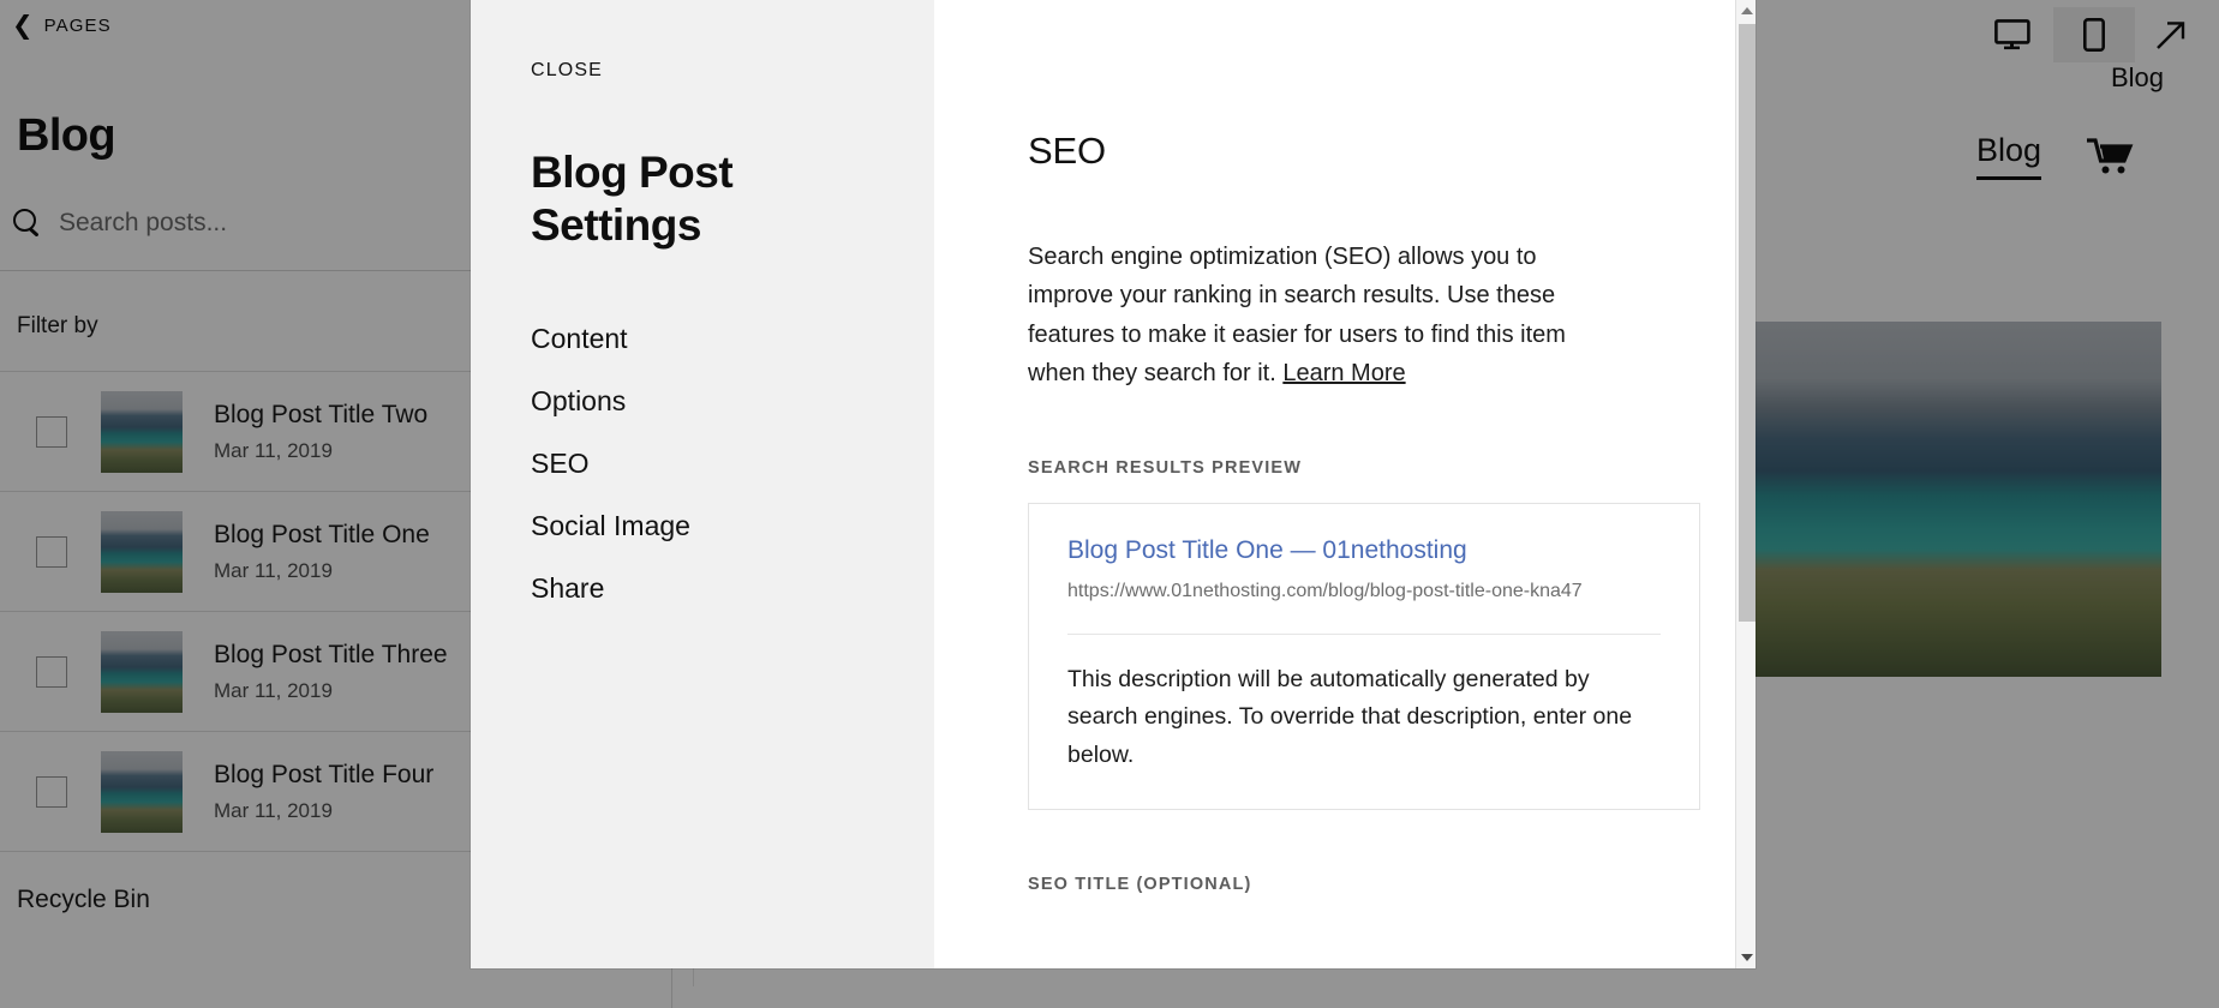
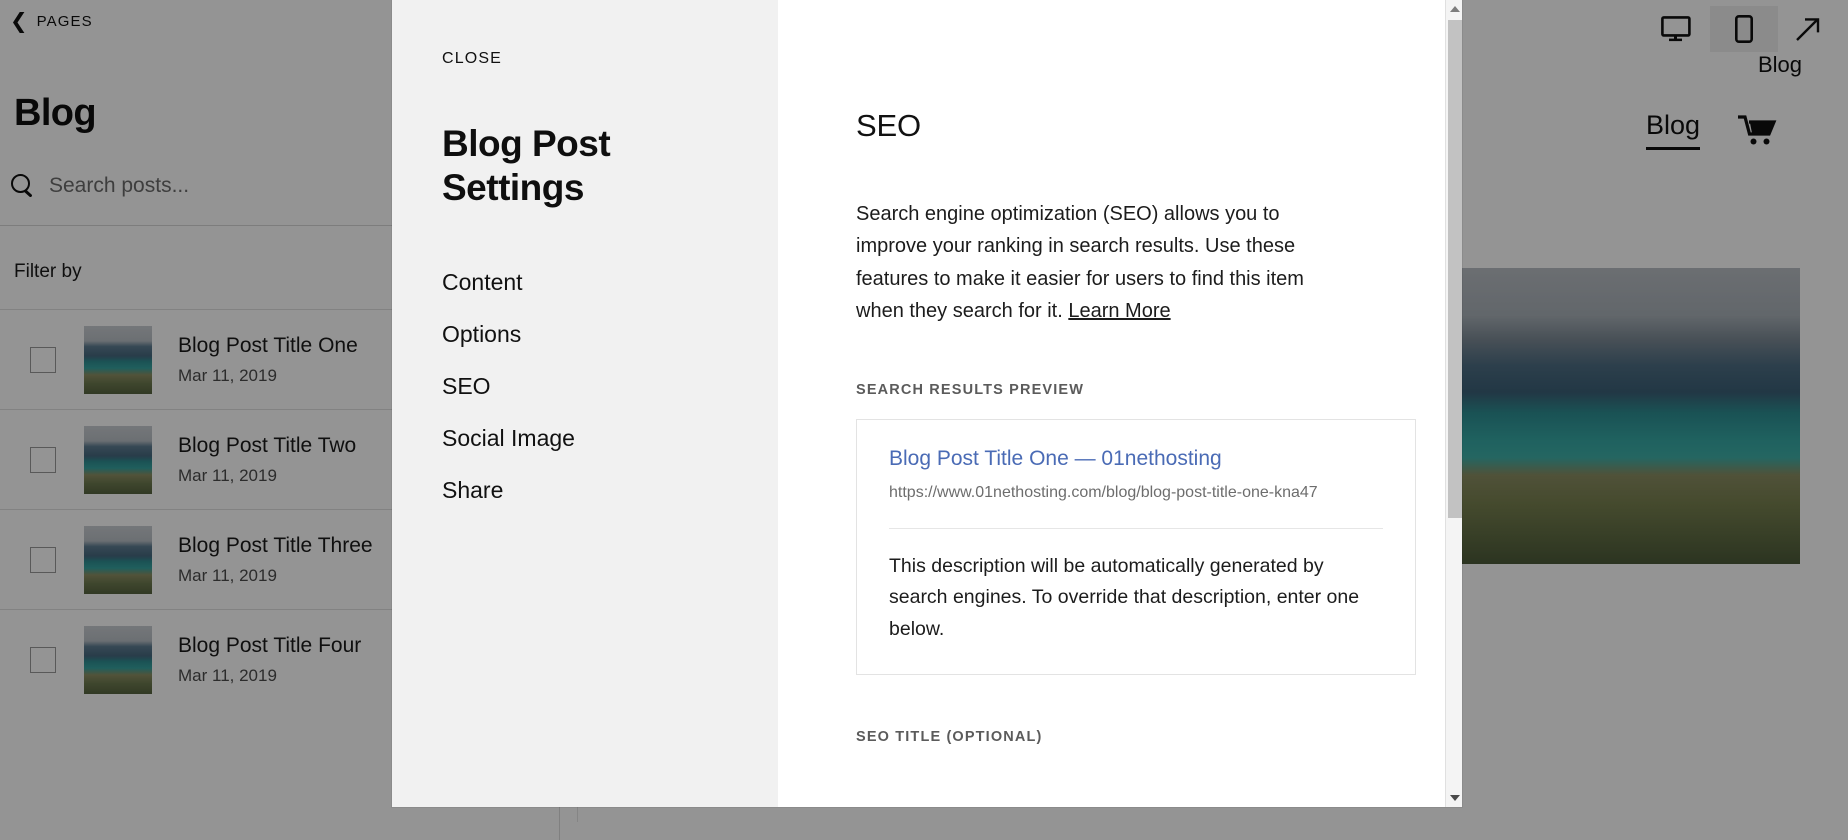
  ❮
  PAGES
  Blog
  Search posts...
  Filter by
- Blog Post Title Two
+ Blog Post Title One
  Mar 11, 2019
- Blog Post Title One
+ Blog Post Title Two
  Mar 11, 2019
  Blog Post Title Three
  Mar 11, 2019
  Blog Post Title Four
  Mar 11, 2019
- Recycle Bin
  Blog
  Blog
  CLOSE
  Blog Post Settings
  Content
  Options
  SEO
  Social Image
  Share
  SEO
  Search engine optimization (SEO) allows you to improve your ranking in search results. Use these features to make it easier for users to find this item when they search for it. Learn More
  SEARCH RESULTS PREVIEW
  Blog Post Title One — 01nethosting
  https://www.01nethosting.com/blog/blog-post-title-one-kna47
  This description will be automatically generated by search engines. To override that description, enter one below.
  SEO TITLE (OPTIONAL)
